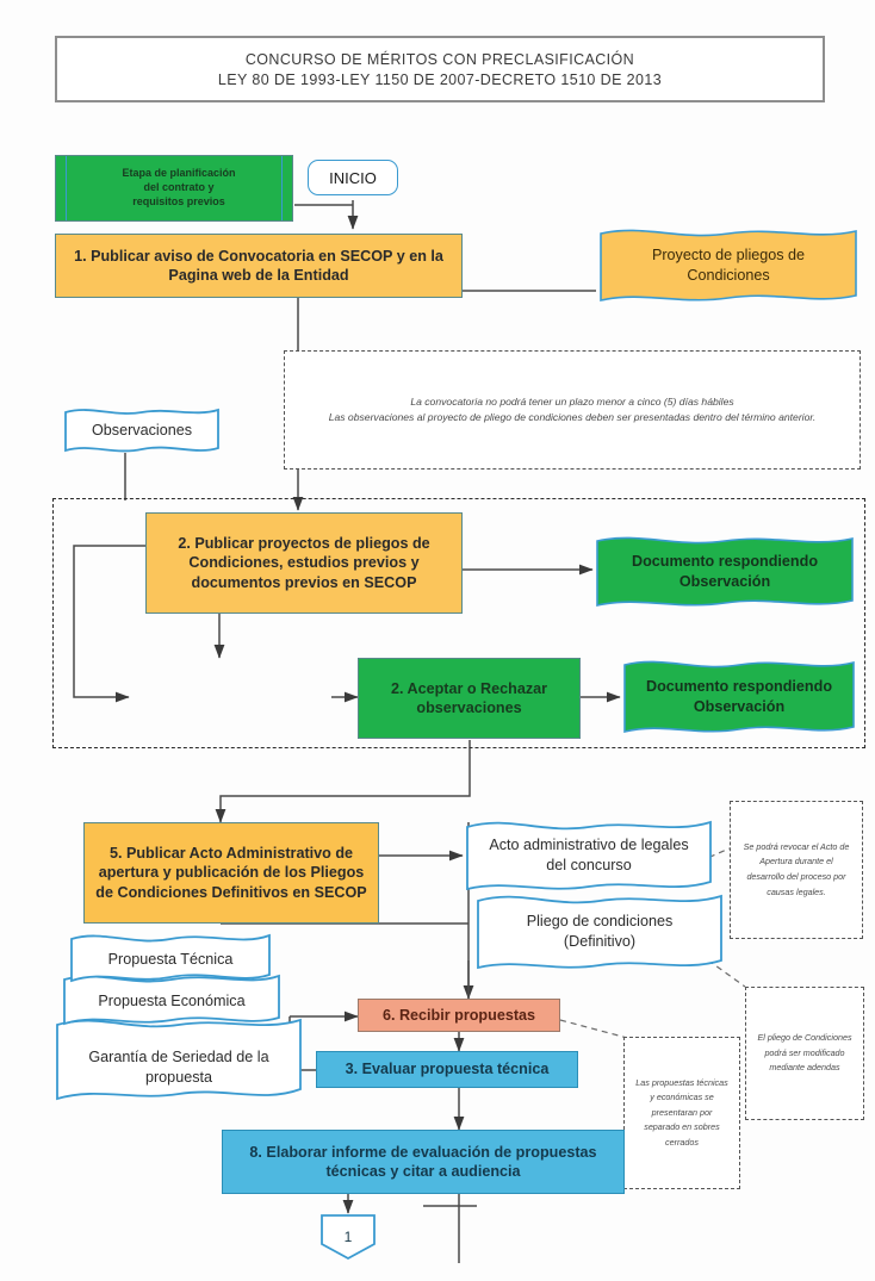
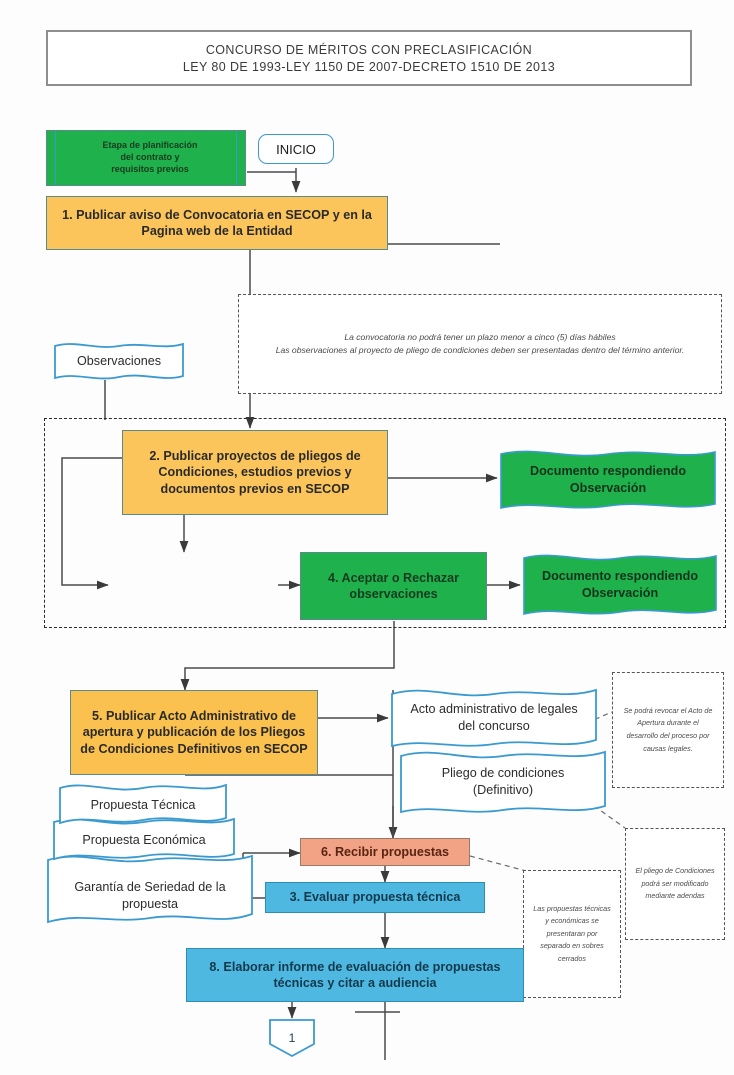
  CONCURSO DE MÉRITOS CON PRECLASIFICACIÓN
  LEY 80 DE 1993-LEY 1150 DE 2007-DECRETO 1510 DE 2013
  Etapa de planificación
  del contrato y
  requisitos previos
  INICIO
  1. Publicar aviso de Convocatoria en SECOP y en la Pagina web de la Entidad
- Proyecto de pliegos de Condiciones
  La convocatoria no podrá tener un plazo menor a cinco (5) días hábiles
  Las observaciones al proyecto de pliego de condiciones deben ser presentadas dentro del término anterior.
  Observaciones
  2. Publicar proyectos de pliegos de Condiciones, estudios previos y documentos previos en SECOP
  Documento respondiendo Observación
- 2. Aceptar o Rechazar observaciones
+ 4. Aceptar o Rechazar observaciones
  Documento respondiendo Observación
  5. Publicar Acto Administrativo de apertura y publicación de los Pliegos de Condiciones Definitivos en SECOP
  Acto administrativo de legales del concurso
  Pliego de condiciones (Definitivo)
  Se podrá revocar el Acto de Apertura durante el desarrollo del proceso por causas legales.
  El pliego de Condiciones podrá ser modificado mediante adendas
  Las propuestas técnicas y económicas se presentaran por separado en sobres cerrados
  Garantía de Seriedad de la propuesta
  Propuesta Económica
  Propuesta Técnica
  6. Recibir propuestas
  3. Evaluar propuesta técnica
  8. Elaborar informe de evaluación de propuestas técnicas y citar a audiencia
  1
